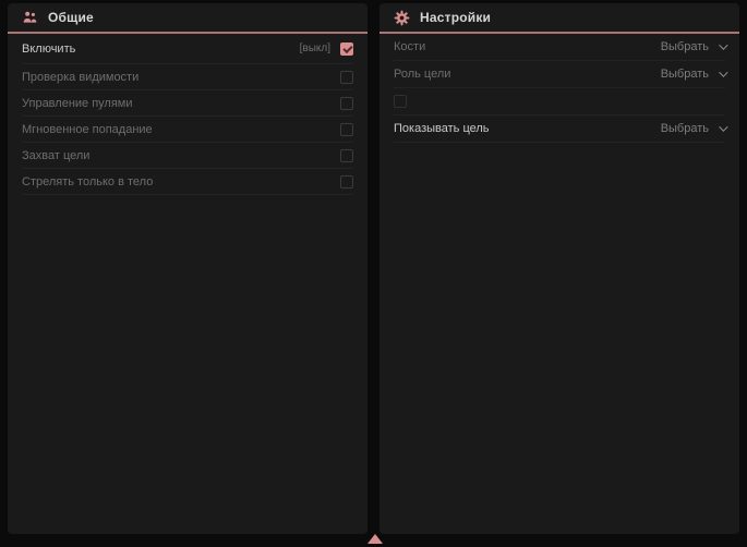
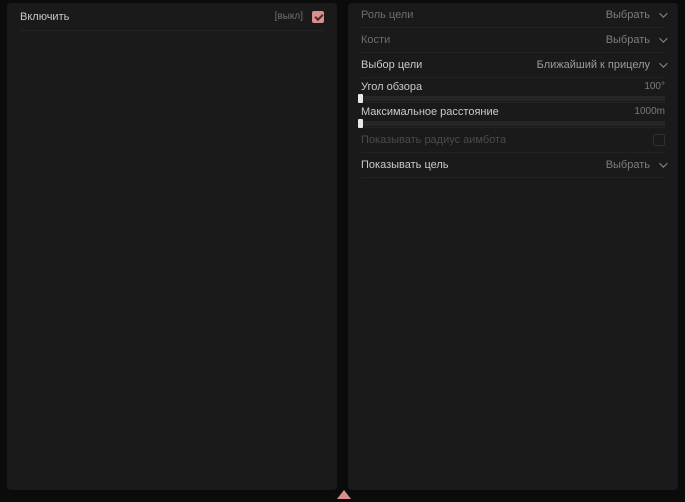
- Общие
  Включить
  [выкл]
- Проверка видимости
- Управление пулями
- Мгновенное попадание
- Захват цели
- Стрелять только в тело
- Настройки
- Кости
+ Роль цели
  Выбрать
- Роль цели
+ Кости
  Выбрать
+ Выбор цели
+ Ближайший к прицелу
+ Угол обзора
+ 100°
+ Максимальное расстояние
+ 1000m
+ Показывать радиус аимбота
  Показывать цель
  Выбрать
